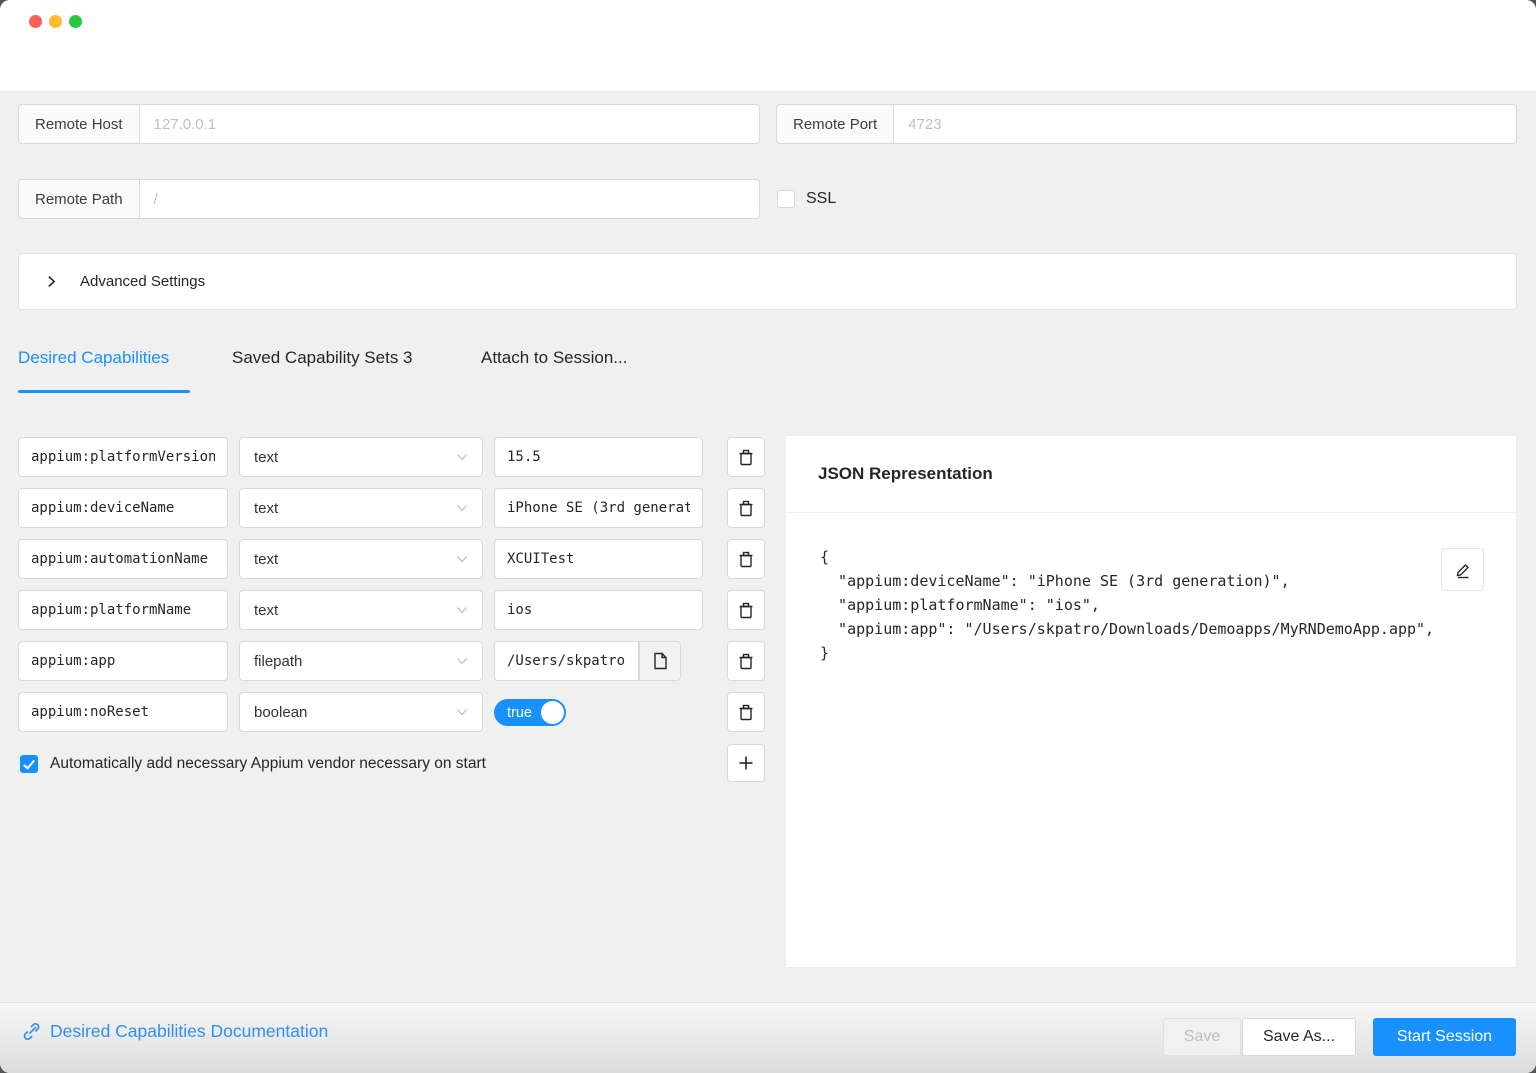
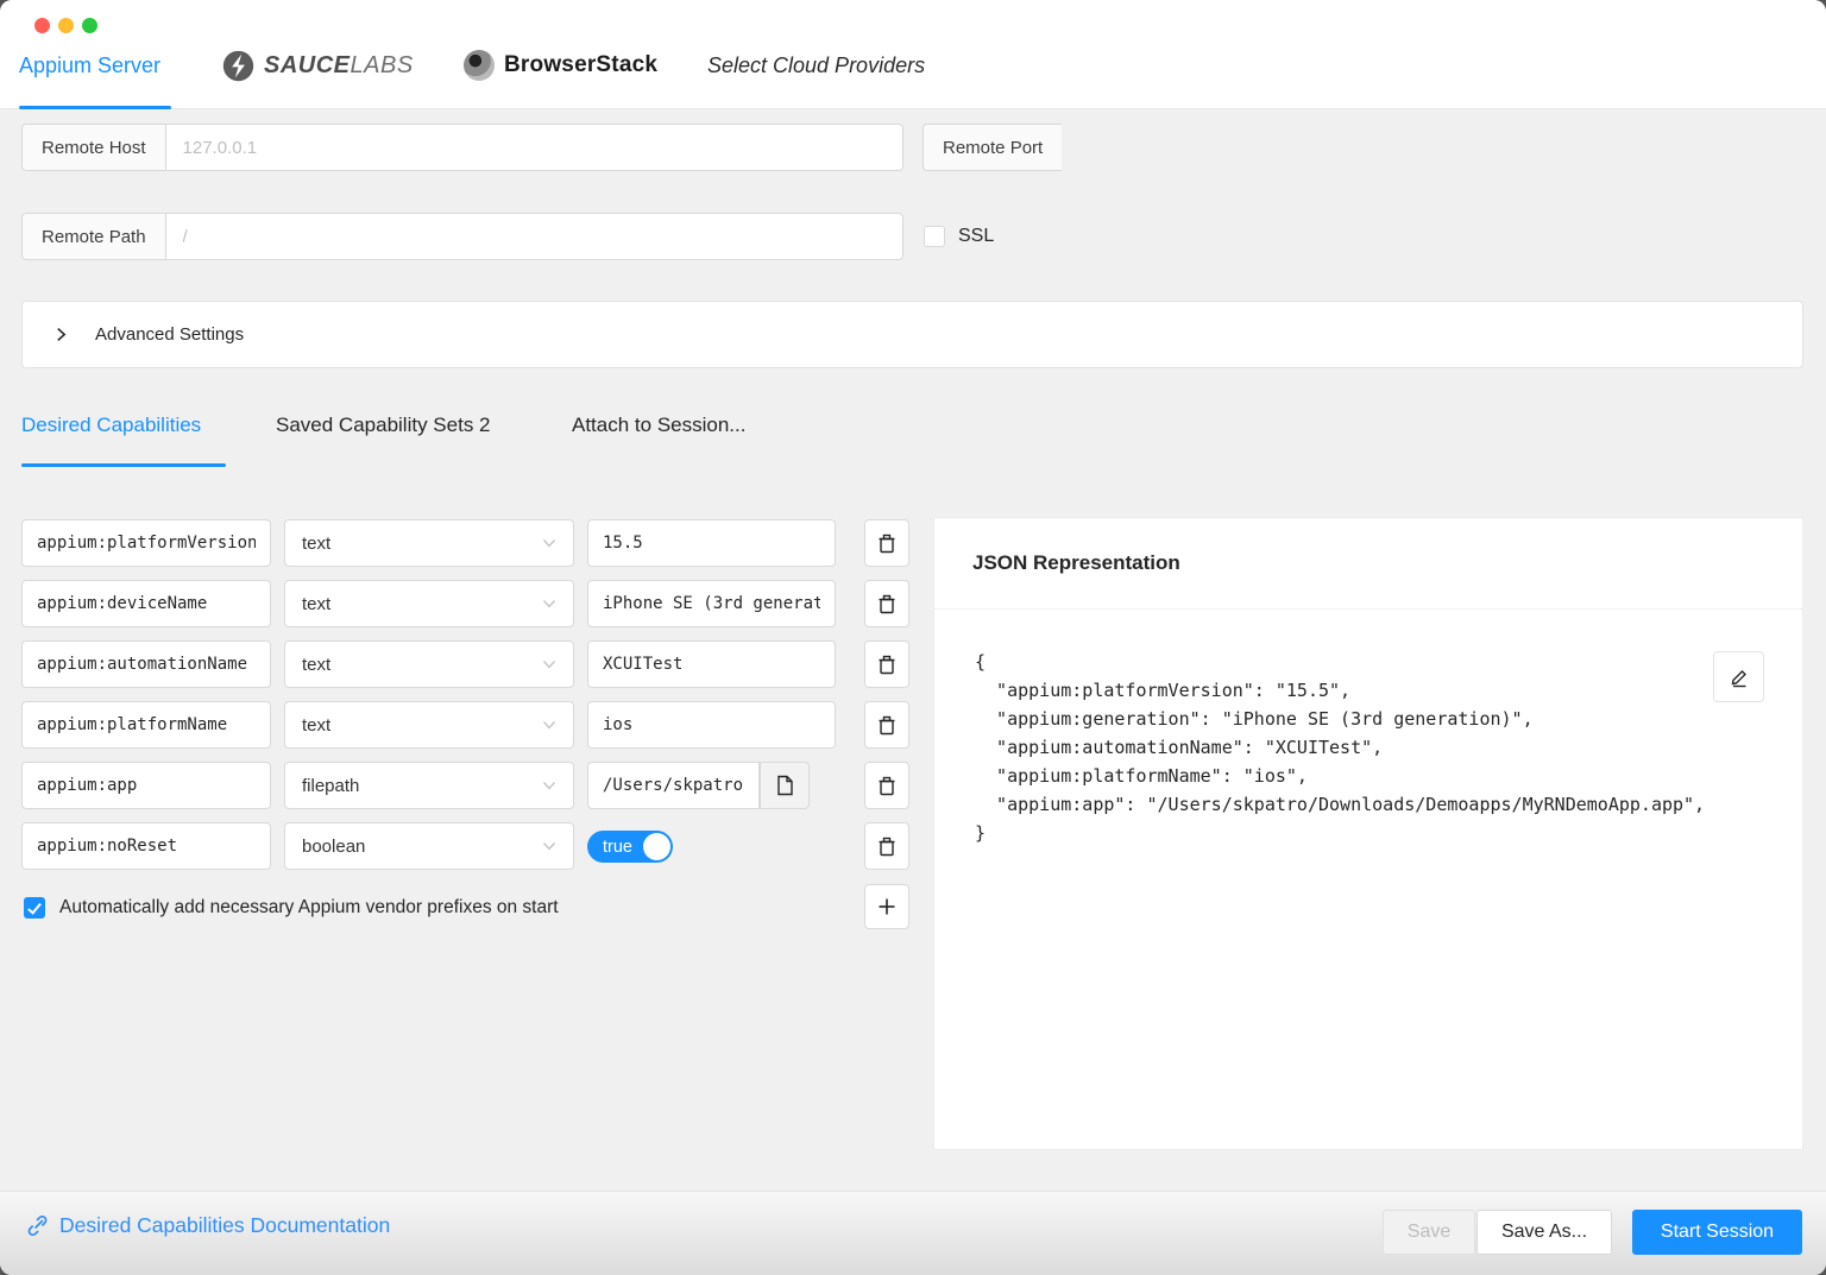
+ Appium Server
+ SAUCELABS
+ BrowserStack
+ Select Cloud Providers
  Remote Host
  127.0.0.1
  Remote Port
- 4723
  Remote Path
  /
  SSL
  Advanced Settings
  Desired Capabilities
- Saved Capability Sets 3
+ Saved Capability Sets 2
  Attach to Session...
  appium:platformVersion
  text
  15.5
  appium:deviceName
  text
  iPhone SE (3rd generat
  appium:automationName
  text
  XCUITest
  appium:platformName
  text
  ios
  appium:app
  filepath
  appium:noReset
  boolean
  true
- Automatically add necessary Appium vendor necessary on start
+ Automatically add necessary Appium vendor prefixes on start
  JSON Representation
  {
+ "appium:platformVersion": "15.5",
- "appium:deviceName": "iPhone SE (3rd generation)",
+ "appium:generation": "iPhone SE (3rd generation)",
+ "appium:automationName": "XCUITest",
  "appium:platformName": "ios",
  "appium:app": "/Users/skpatro/Downloads/Demoapps/MyRNDemoApp.app",
  }
  Desired Capabilities Documentation
  Save
  Save As...
  Start Session
